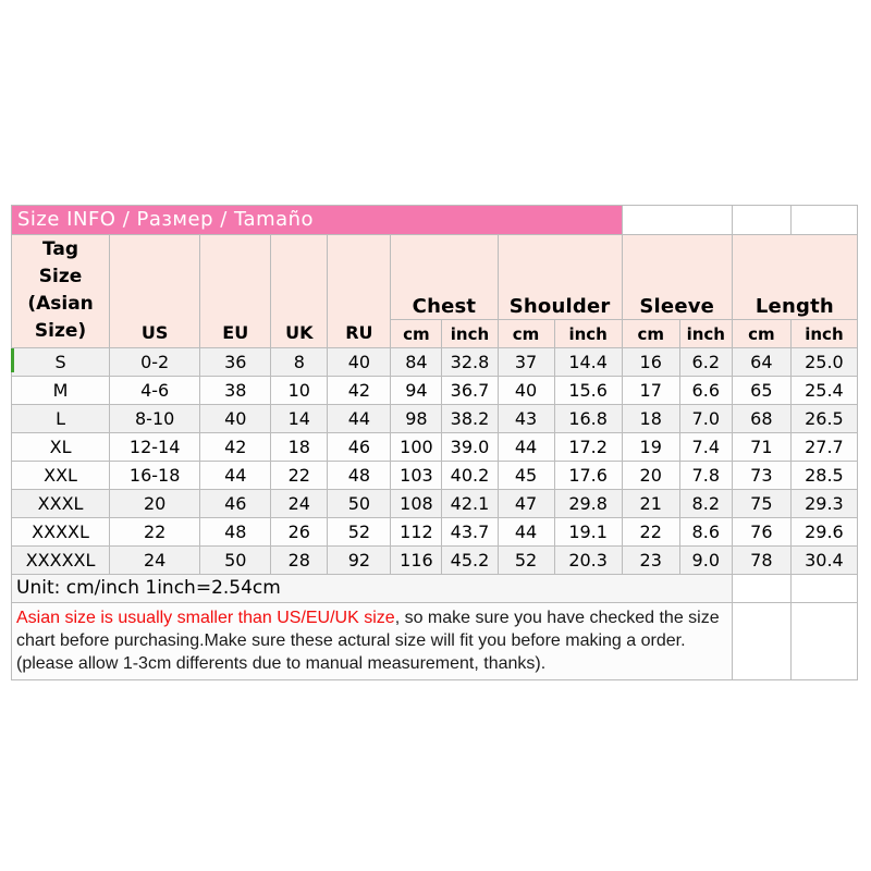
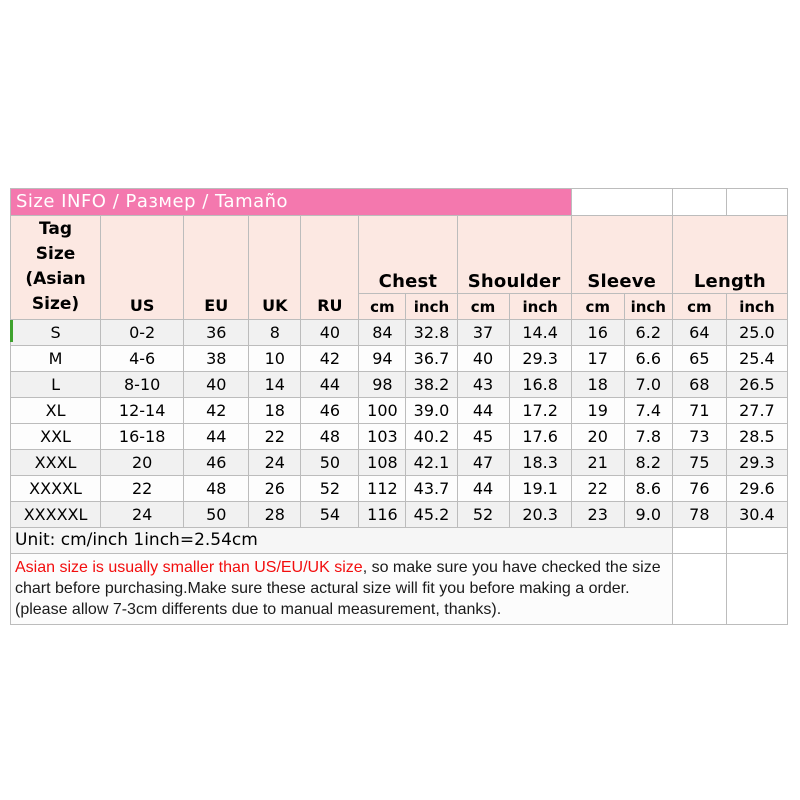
  Size INFO / Размер / Tamaño
  Tag Size (Asian Size)	US	EU	UK	RU	Chest	Shoulder	Sleeve	Length
  cm	inch	cm	inch	cm	inch	cm	inch
  S	0-2	36	8	40	84	32.8	37	14.4	16	6.2	64	25.0
- M	4-6	38	10	42	94	36.7	40	15.6	17	6.6	65	25.4
+ M	4-6	38	10	42	94	36.7	40	29.3	17	6.6	65	25.4
  L	8-10	40	14	44	98	38.2	43	16.8	18	7.0	68	26.5
  XL	12-14	42	18	46	100	39.0	44	17.2	19	7.4	71	27.7
  XXL	16-18	44	22	48	103	40.2	45	17.6	20	7.8	73	28.5
- XXXL	20	46	24	50	108	42.1	47	29.8	21	8.2	75	29.3
+ XXXL	20	46	24	50	108	42.1	47	18.3	21	8.2	75	29.3
  XXXXL	22	48	26	52	112	43.7	44	19.1	22	8.6	76	29.6
- XXXXXL	24	50	28	92	116	45.2	52	20.3	23	9.0	78	30.4
+ XXXXXL	24	50	28	54	116	45.2	52	20.3	23	9.0	78	30.4
  Unit: cm/inch 1inch=2.54cm
- Asian size is usually smaller than US/EU/UK size, so make sure you have checked the size chart before purchasing.Make sure these actural size will fit you before making a order.(please allow 1-3cm differents due to manual measurement, thanks).
+ Asian size is usually smaller than US/EU/UK size, so make sure you have checked the size chart before purchasing.Make sure these actural size will fit you before making a order.(please allow 7-3cm differents due to manual measurement, thanks).
